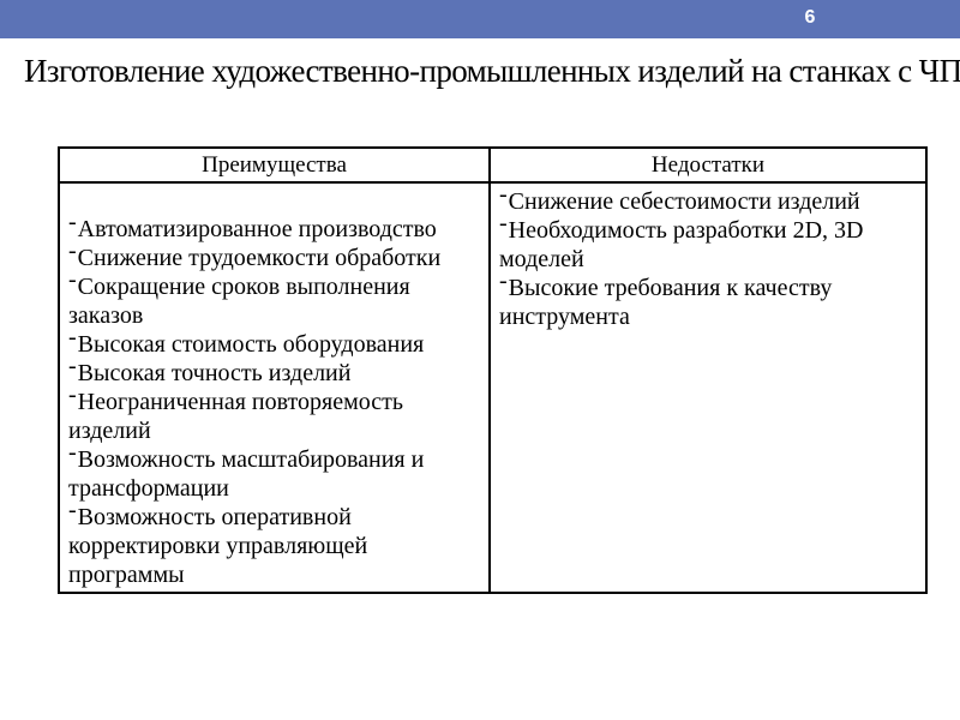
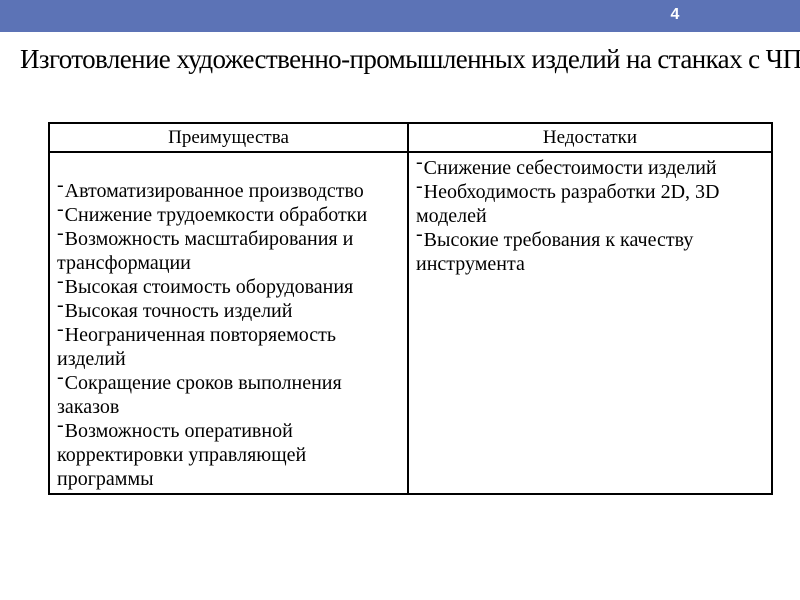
- 6
+ 4
  Изготовление художественно-промышленных изделий на станках с ЧП
  Преимущества
  Недостатки
  -Автоматизированное производство
  -Снижение трудоемкости обработки
- -Сокращение сроков выполнения заказов
+ -Возможность масштабирования и трансформации
  -Высокая стоимость оборудования
  -Высокая точность изделий
  -Неограниченная повторяемость изделий
- -Возможность масштабирования и трансформации
+ -Сокращение сроков выполнения заказов
  -Возможность оперативной корректировки управляющей программы
  -Снижение себестоимости изделий
  -Необходимость разработки 2D, 3D моделей
  -Высокие требования к качеству инструмента
